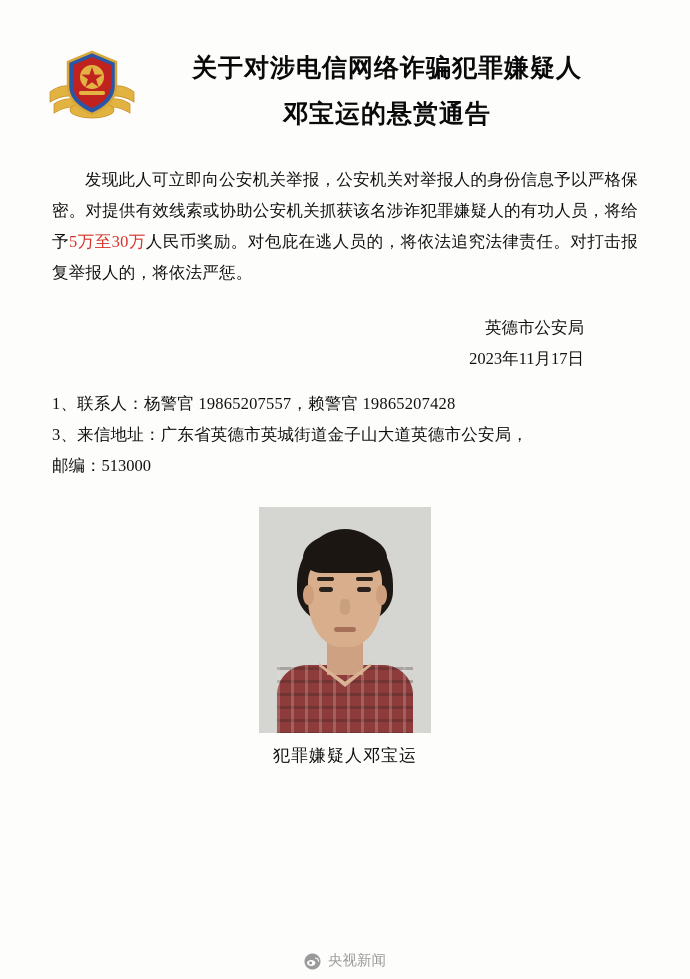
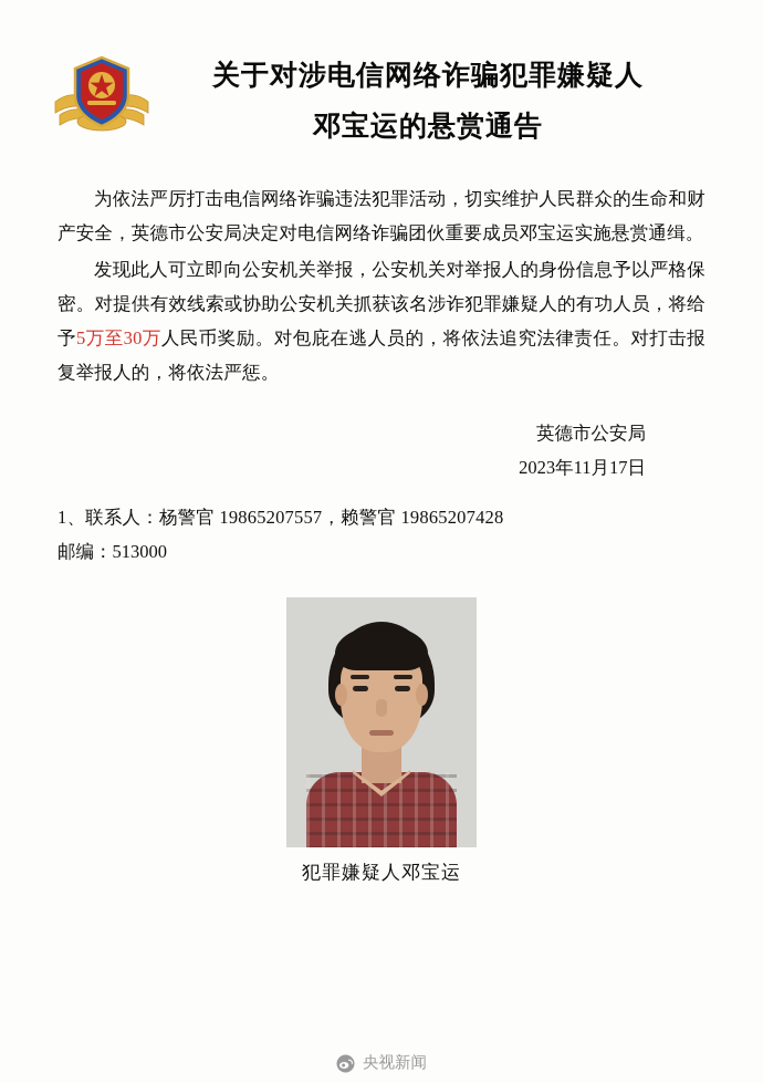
  关于对涉电信网络诈骗犯罪嫌疑人
  邓宝运的悬赏通告
+ 为依法严厉打击电信网络诈骗违法犯罪活动，切实维护人民群众的生命和财产安全，英德市公安局决定对电信网络诈骗团伙重要成员邓宝运实施悬赏通缉。
  发现此人可立即向公安机关举报，公安机关对举报人的身份信息予以严格保密。对提供有效线索或协助公安机关抓获该名涉诈犯罪嫌疑人的有功人员，将给予5万至30万人民币奖励。对包庇在逃人员的，将依法追究法律责任。对打击报复举报人的，将依法严惩。
  英德市公安局
  2023年11月17日
  1、联系人：杨警官 19865207557，赖警官 19865207428
- 3、来信地址：广东省英德市英城街道金子山大道英德市公安局，
  邮编：513000
  犯罪嫌疑人邓宝运
  央视新闻
